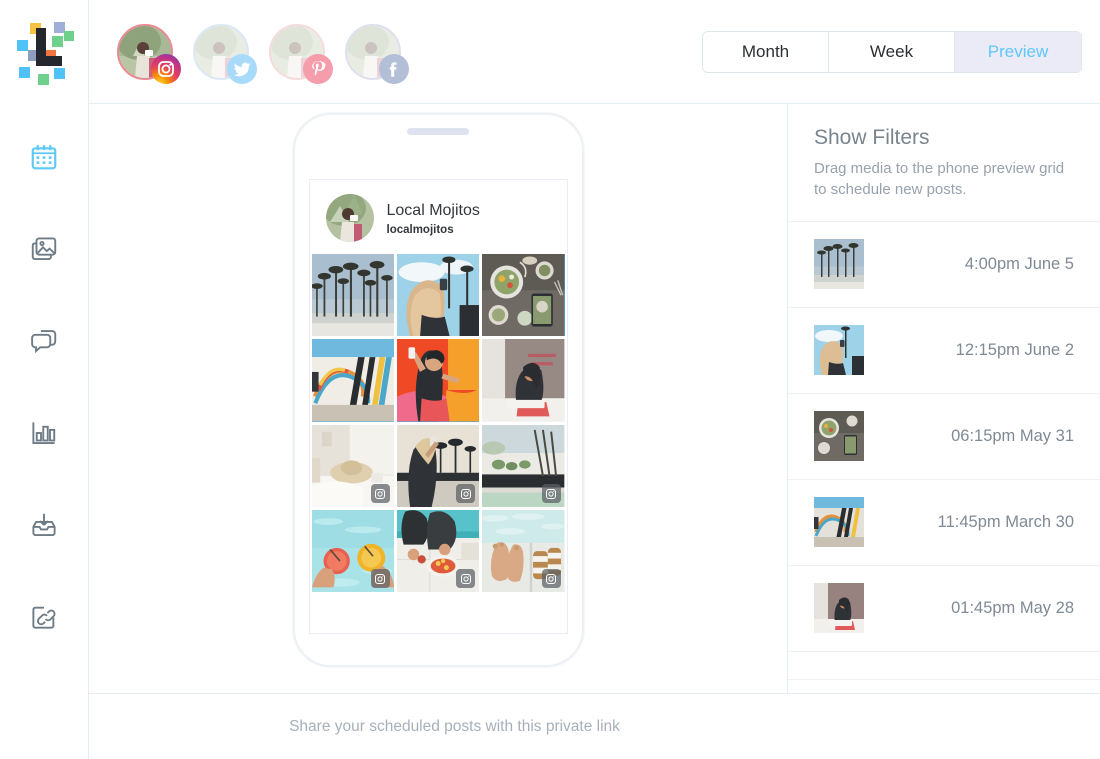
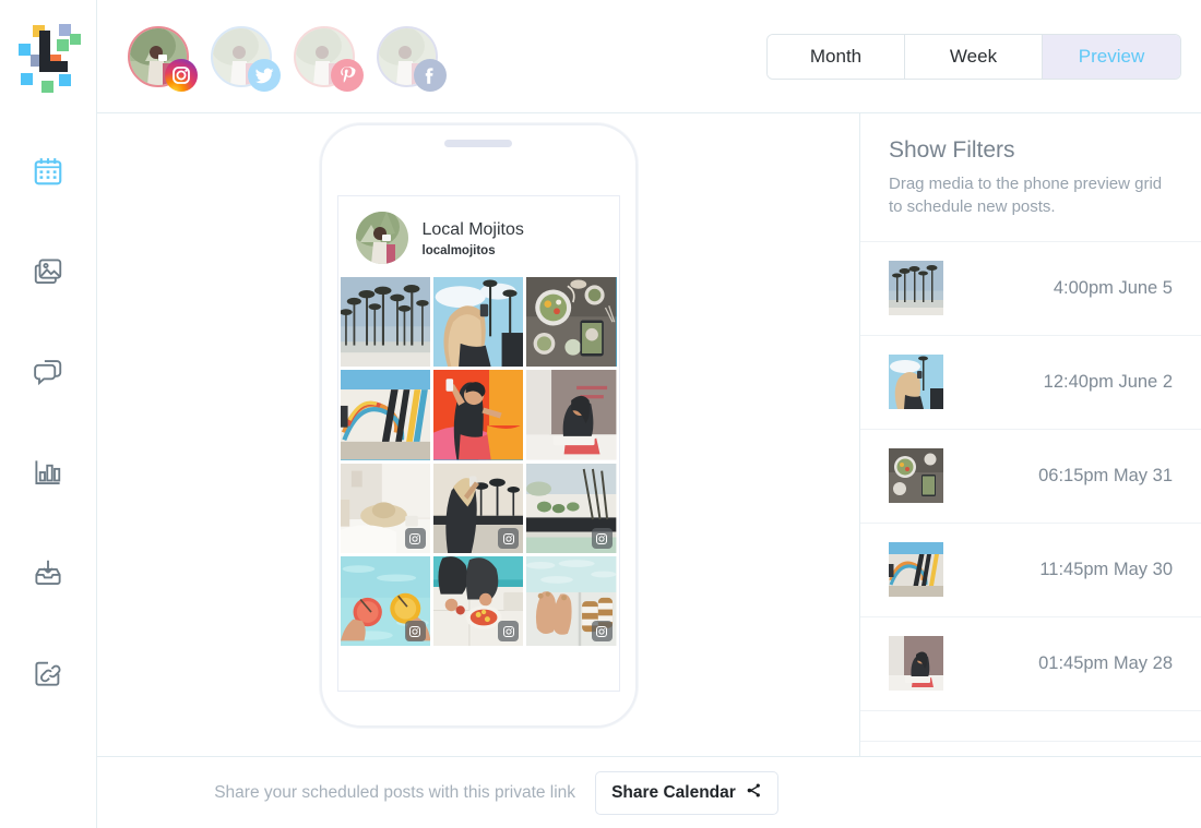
  Month
  Week
  Preview
  Local Mojitos
  localmojitos
  Show Filters
  Drag media to the phone preview grid to schedule new posts.
  4:00pm June 5
- 12:15pm June 2
+ 12:40pm June 2
  06:15pm May 31
- 11:45pm March 30
+ 11:45pm May 30
  01:45pm May 28
  Share your scheduled posts with this private link
+ Share Calendar
